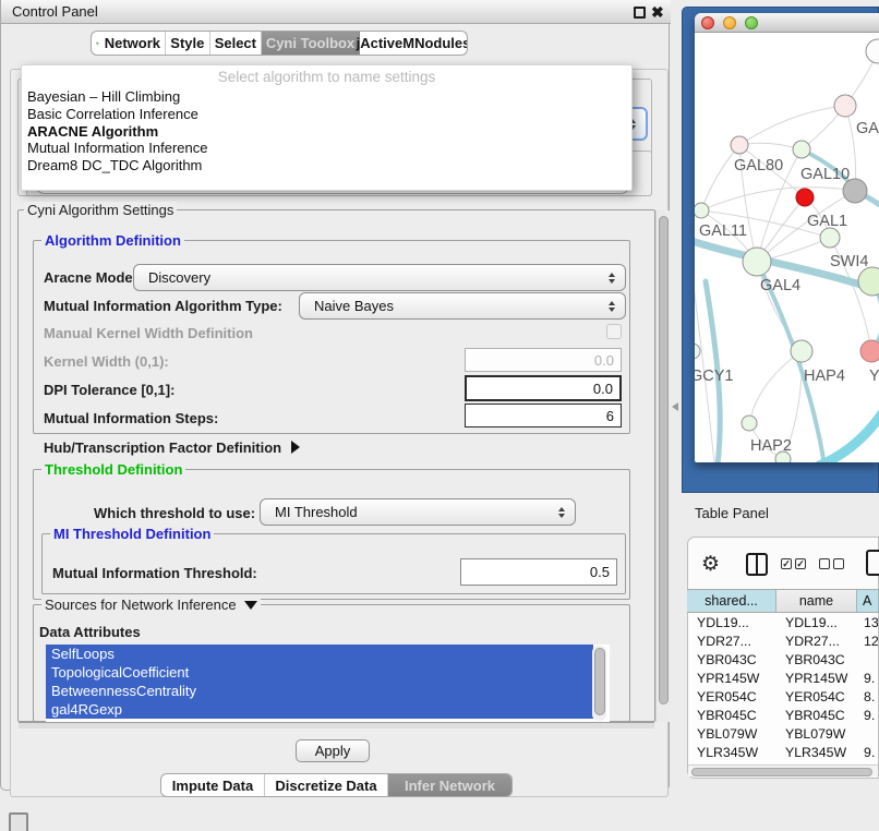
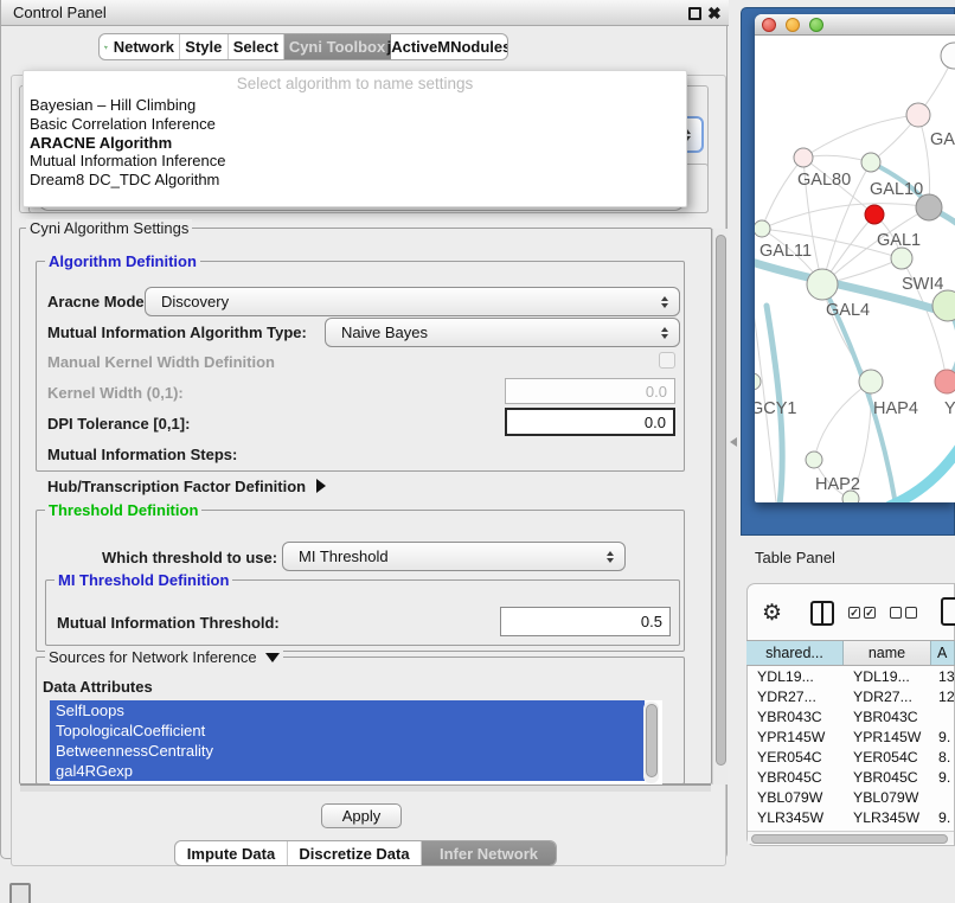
  Control Panel
  ✖
  Network
  Style
  Select
  Cyni Toolbox
  jActiveMNodules
  Select algorithm to name settings
  Bayesian – Hill Climbing
  Basic Correlation Inference
  ARACNE Algorithm
  Mutual Information Inference
  Dream8 DC_TDC Algorithm
  Cyni Algorithm Settings
  Algorithm Definition
  Aracne Mode
  Discovery
  Mutual Information Algorithm Type:
  Naive Bayes
  Manual Kernel Width Definition
  Kernel Width (0,1):
  0.0
  DPI Tolerance [0,1]:
  0.0
  Mutual Information Steps:
- 6
  Hub/Transcription Factor Definition
  Threshold Definition
  Which threshold to use:
  MI Threshold
  MI Threshold Definition
  Mutual Information Threshold:
  0.5
  Sources for Network Inference
  Data Attributes
  SelfLoops
  TopologicalCoefficient
  BetweennessCentrality
  gal4RGexp
  Apply
  Impute Data
  Discretize Data
  Infer Network
  GAL80
  GAL10
  GAL11
  GAL1
  SWI4
  GAL4
  GCY1
  HAP4
  Y
  HAP2
  Table Panel
  ⚙
  ✓
  ✓
  shared...
  name
  A
  YDL19...
  YDL19...
  13
  YDR27...
  YDR27...
  12
  YBR043C
  YBR043C
  YPR145W
  YPR145W
  9.
  YER054C
  YER054C
  8.
  YBR045C
  YBR045C
  9.
  YBL079W
  YBL079W
  YLR345W
  YLR345W
  9.
